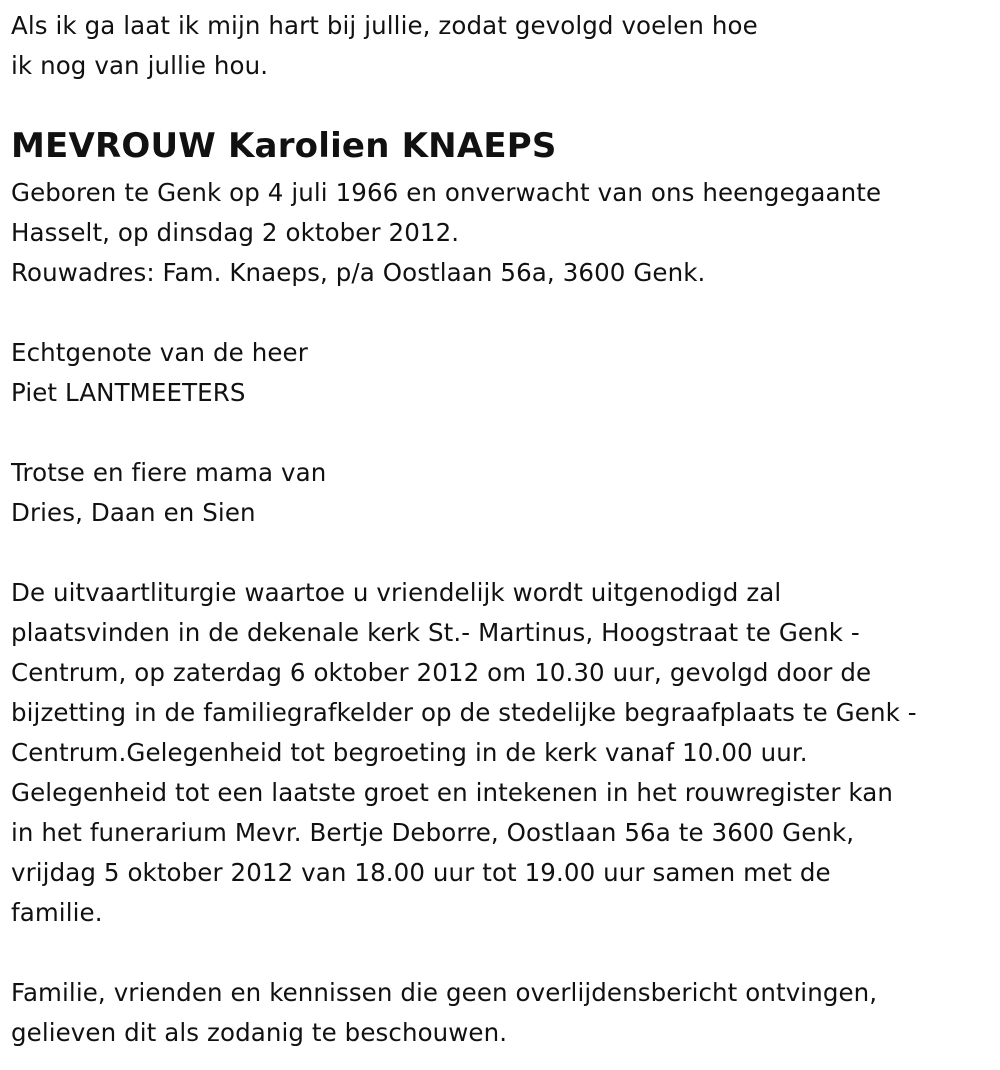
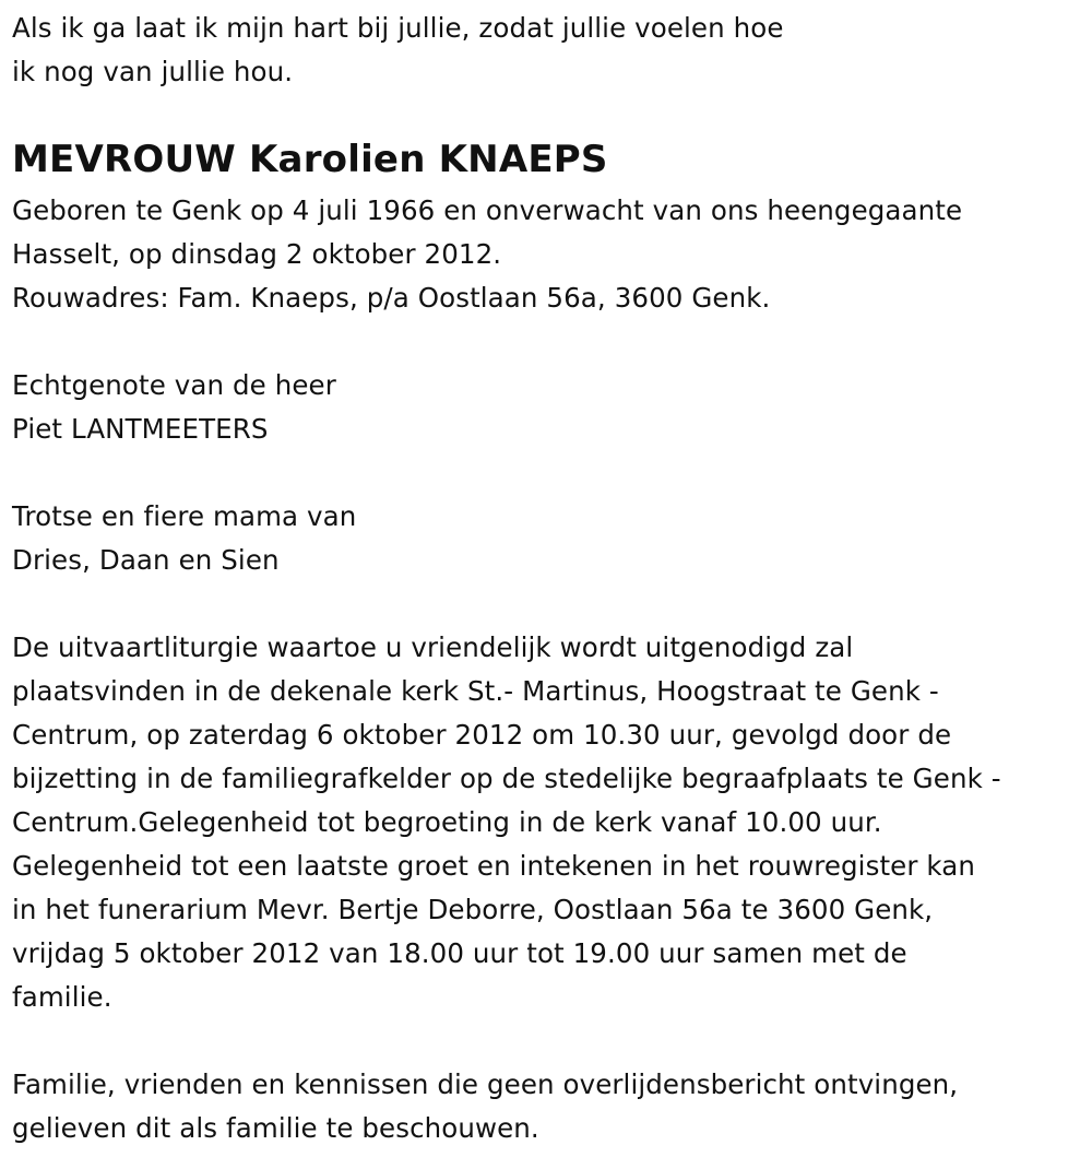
- Als ik ga laat ik mijn hart bij jullie, zodat gevolgd voelen hoe
+ Als ik ga laat ik mijn hart bij jullie, zodat jullie voelen hoe
  ik nog van jullie hou.
  MEVROUW Karolien KNAEPS
  Geboren te Genk op 4 juli 1966 en onverwacht van ons heengegaante
  Hasselt, op dinsdag 2 oktober 2012.
  Rouwadres: Fam. Knaeps, p/a Oostlaan 56a, 3600 Genk.
  Echtgenote van de heer
  Piet LANTMEETERS
  Trotse en fiere mama van
  Dries, Daan en Sien
  De uitvaartliturgie waartoe u vriendelijk wordt uitgenodigd zal
  plaatsvinden in de dekenale kerk St.- Martinus, Hoogstraat te Genk -
  Centrum, op zaterdag 6 oktober 2012 om 10.30 uur, gevolgd door de
  bijzetting in de familiegrafkelder op de stedelijke begraafplaats te Genk -
  Centrum.Gelegenheid tot begroeting in de kerk vanaf 10.00 uur.
  Gelegenheid tot een laatste groet en intekenen in het rouwregister kan
  in het funerarium Mevr. Bertje Deborre, Oostlaan 56a te 3600 Genk,
  vrijdag 5 oktober 2012 van 18.00 uur tot 19.00 uur samen met de
  familie.
  Familie, vrienden en kennissen die geen overlijdensbericht ontvingen,
- gelieven dit als zodanig te beschouwen.
+ gelieven dit als familie te beschouwen.
